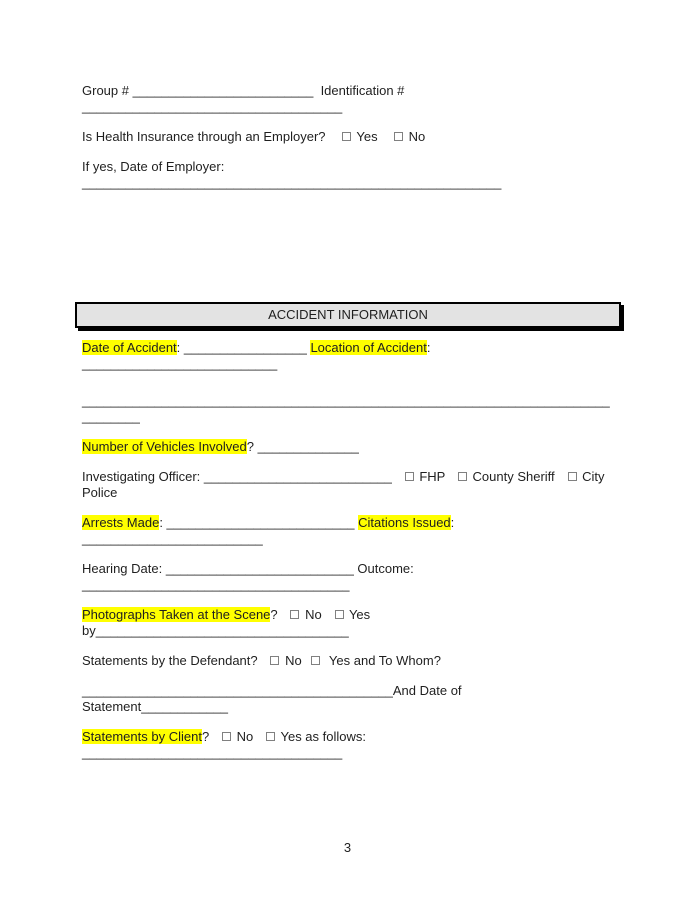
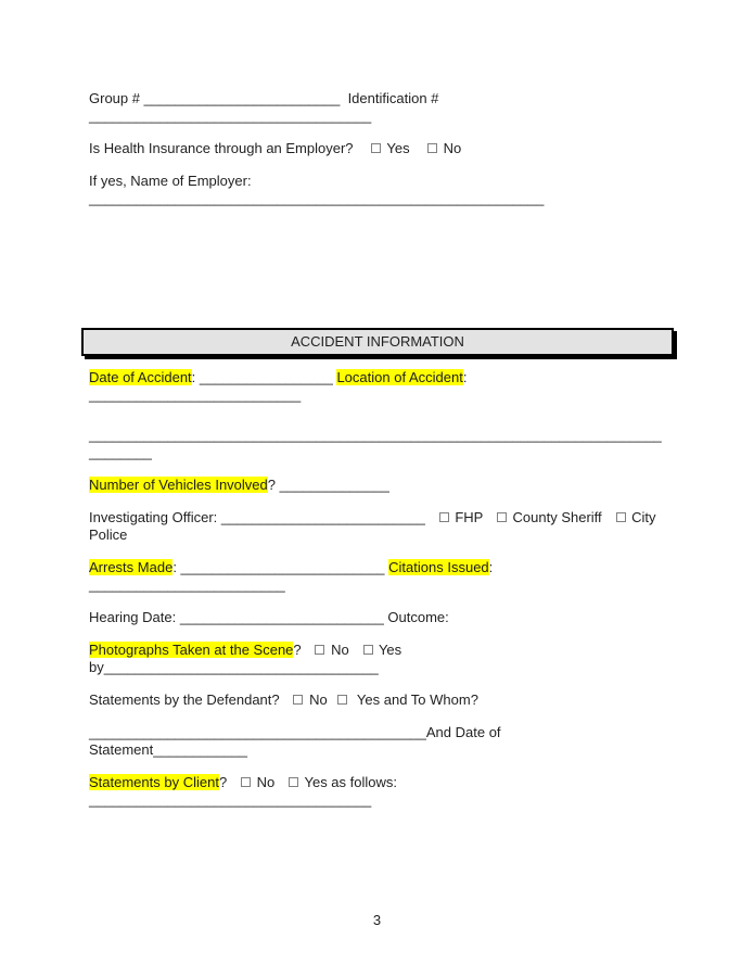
  Group # _________________________ Identification #
  ____________________________________
  Is Health Insurance through an Employer? Yes No
- If yes, Date of Employer:
+ If yes, Name of Employer:
  __________________________________________________________
  ACCIDENT INFORMATION
  Date of Accident: _________________ Location of Accident:
  ___________________________
  _________________________________________________________________________
  ________
  Number of Vehicles Involved? ______________
  Investigating Officer: __________________________ FHP County Sheriff City
  Police
  Arrests Made: __________________________ Citations Issued:
  _________________________
  Hearing Date: __________________________ Outcome:
- _____________________________________
  Photographs Taken at the Scene? No Yes
  by___________________________________
  Statements by the Defendant? No Yes and To Whom?
  ___________________________________________And Date of
  Statement____________
  Statements by Client? No Yes as follows:
  ____________________________________
  3
